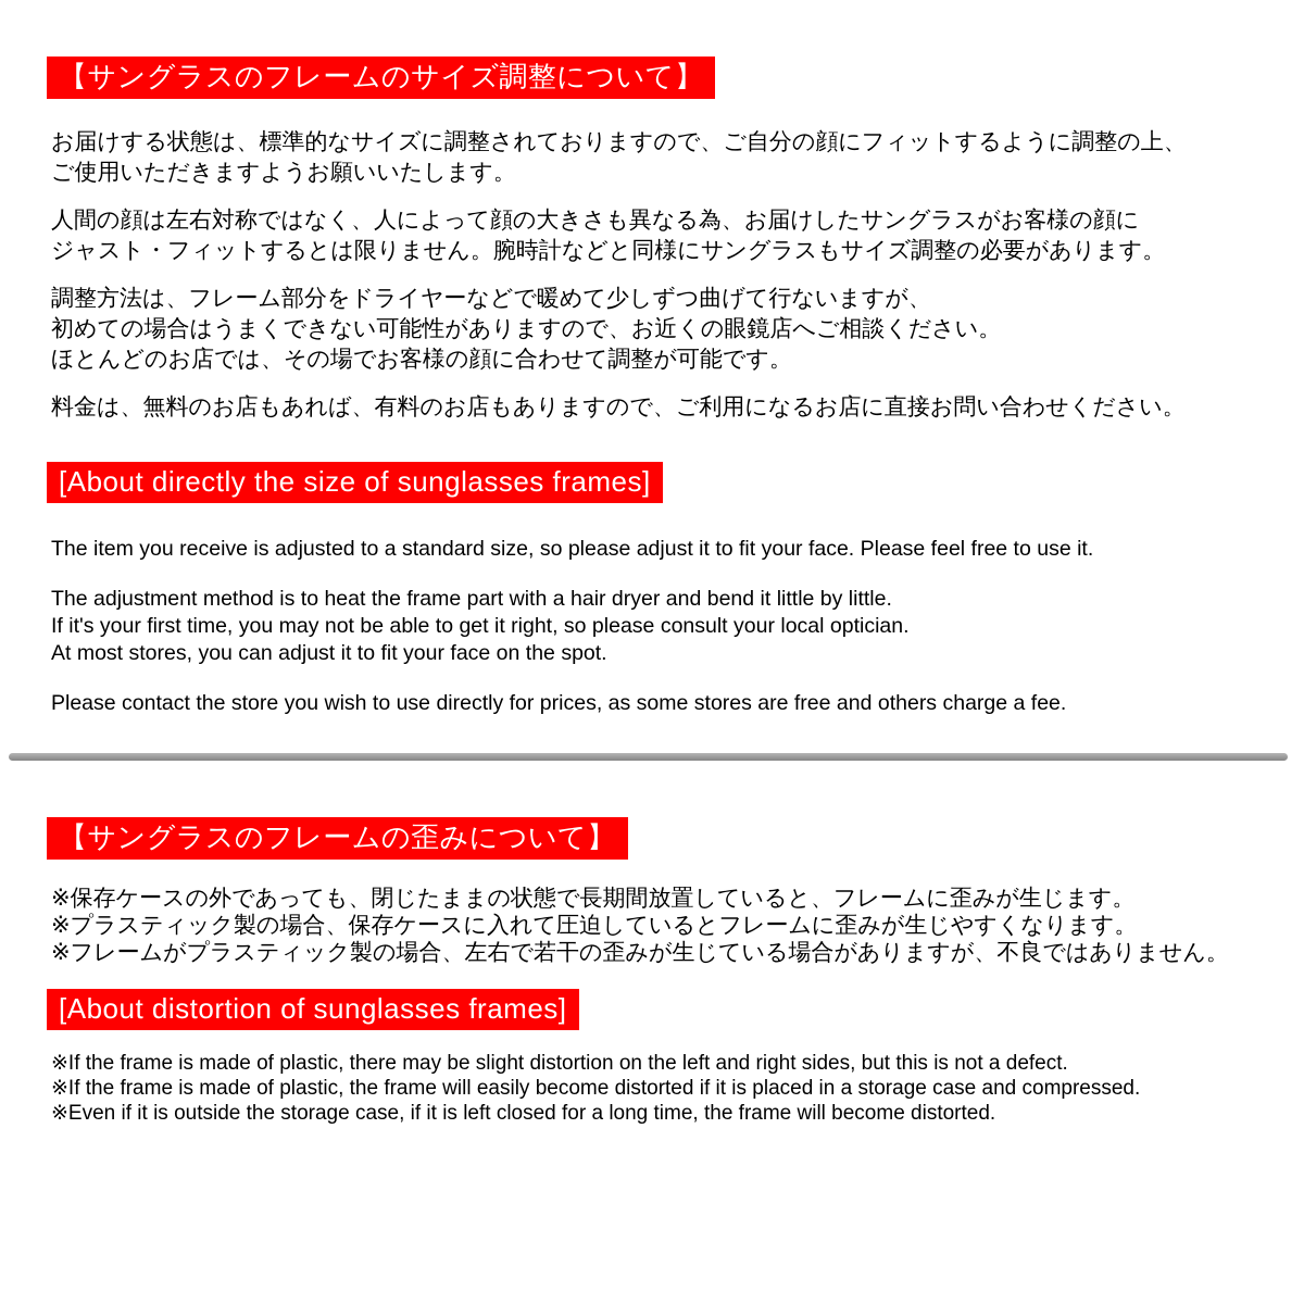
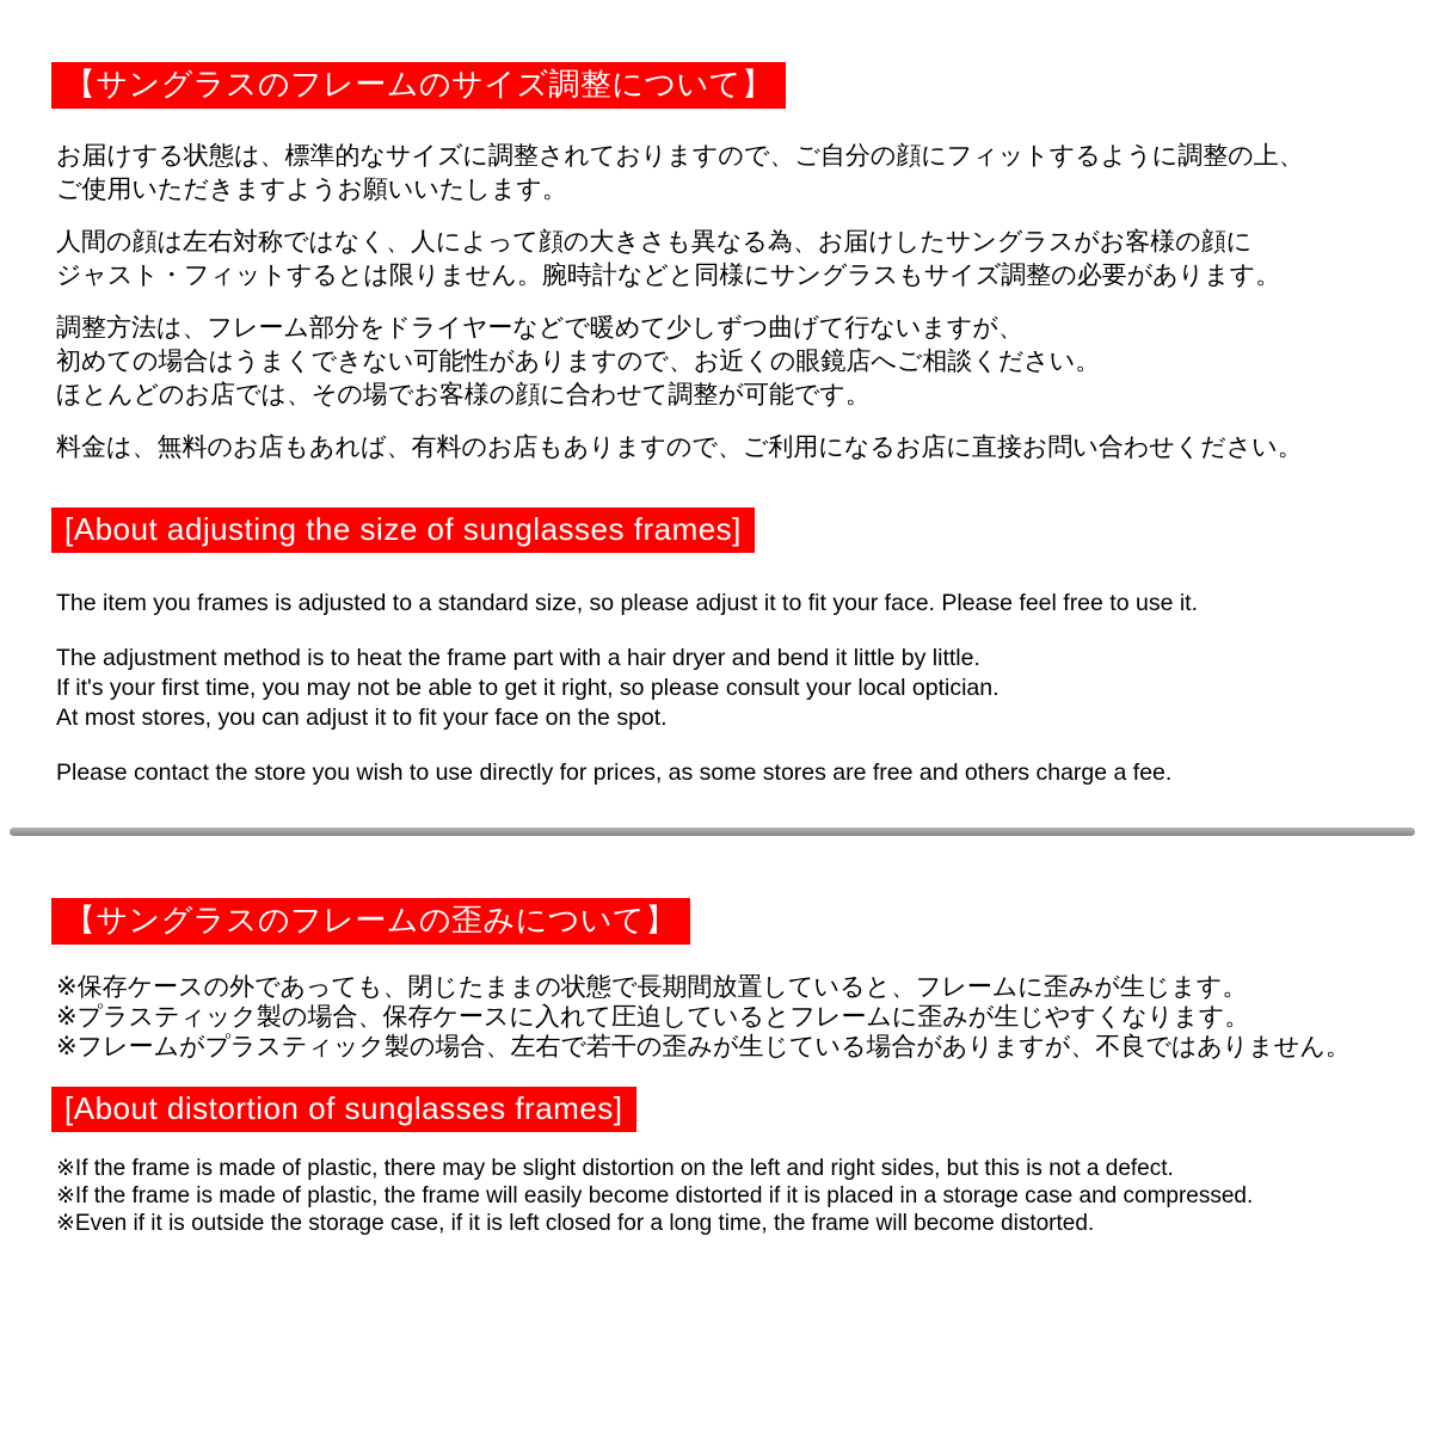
  【サングラスのフレームのサイズ調整について】
  お届けする状態は、標準的なサイズに調整されておりますので、ご自分の顔にフィットするように調整の上、
  ご使用いただきますようお願いいたします。
  人間の顔は左右対称ではなく、人によって顔の大きさも異なる為、お届けしたサングラスがお客様の顔に
  ジャスト・フィットするとは限りません。腕時計などと同様にサングラスもサイズ調整の必要があります。
  調整方法は、フレーム部分をドライヤーなどで暖めて少しずつ曲げて行ないますが、
  初めての場合はうまくできない可能性がありますので、お近くの眼鏡店へご相談ください。
  ほとんどのお店では、その場でお客様の顔に合わせて調整が可能です。
  料金は、無料のお店もあれば、有料のお店もありますので、ご利用になるお店に直接お問い合わせください。
- [About directly the size of sunglasses frames]
+ [About adjusting the size of sunglasses frames]
- The item you receive is adjusted to a standard size, so please adjust it to fit your face. Please feel free to use it.
+ The item you frames is adjusted to a standard size, so please adjust it to fit your face. Please feel free to use it.
  The adjustment method is to heat the frame part with a hair dryer and bend it little by little.
  If it's your first time, you may not be able to get it right, so please consult your local optician.
  At most stores, you can adjust it to fit your face on the spot.
  Please contact the store you wish to use directly for prices, as some stores are free and others charge a fee.
  【サングラスのフレームの歪みについて】
  ※保存ケースの外であっても、閉じたままの状態で長期間放置していると、フレームに歪みが生じます。
  ※プラスティック製の場合、保存ケースに入れて圧迫しているとフレームに歪みが生じやすくなります。
  ※フレームがプラスティック製の場合、左右で若干の歪みが生じている場合がありますが、不良ではありません。
  [About distortion of sunglasses frames]
  ※If the frame is made of plastic, there may be slight distortion on the left and right sides, but this is not a defect.
  ※If the frame is made of plastic, the frame will easily become distorted if it is placed in a storage case and compressed.
  ※Even if it is outside the storage case, if it is left closed for a long time, the frame will become distorted.
